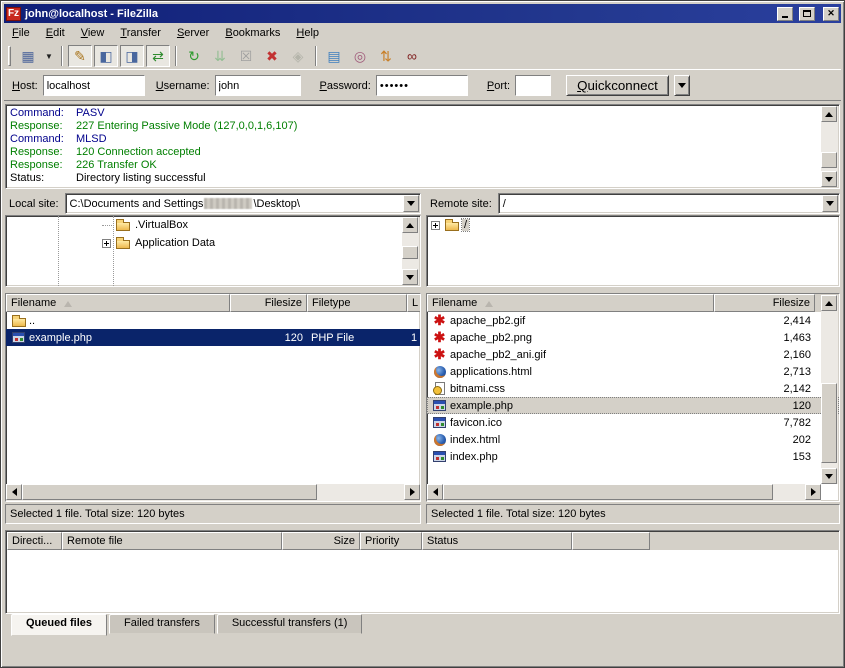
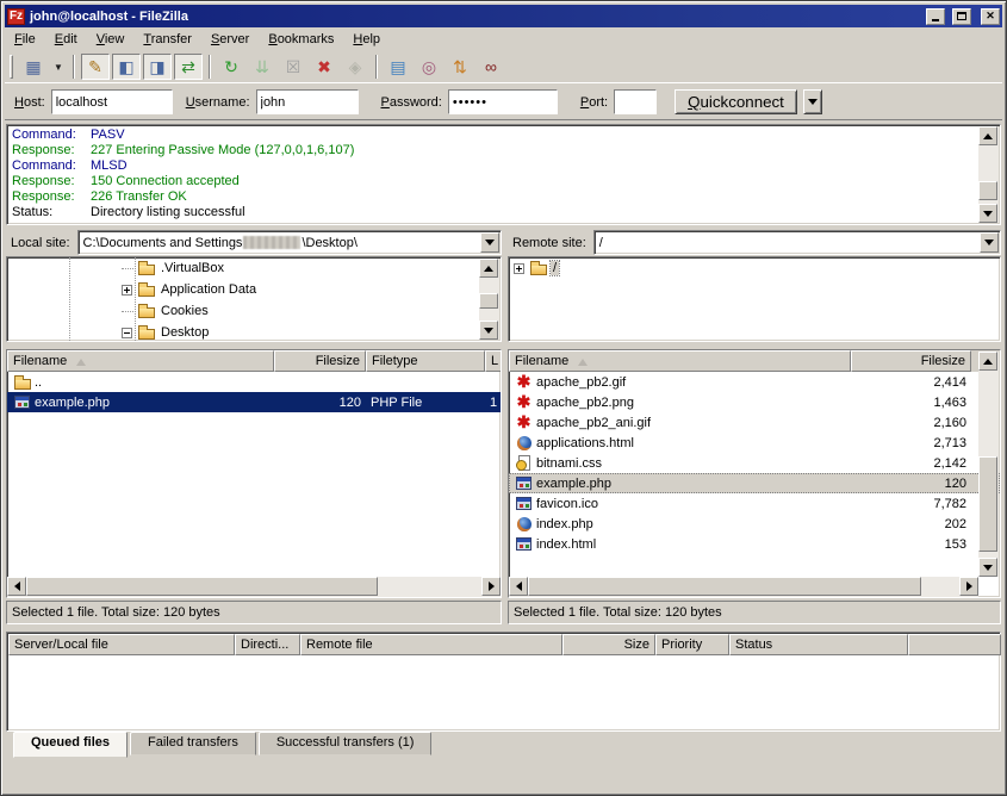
  Fz
  john@localhost - FileZilla
  ✕
  File
  Edit
  View
  Transfer
  Server
  Bookmarks
  Help
  ▦
  ▼
  ✎
  ◧
  ◨
  ⇄
  ↻
  ⇊
  ☒
  ✖
  ◈
  ▤
  ◎
  ⇅
  ∞
  Host:
  localhost
  Username:
  john
  Password:
  ••••••
  Port:
  Quickconnect
  Command:
  PASV
  Response:
  227 Entering Passive Mode (127,0,0,1,6,107)
  Command:
  MLSD
  Response:
- 120 Connection accepted
+ 150 Connection accepted
  Response:
  226 Transfer OK
  Status:
  Directory listing successful
  Local site:
  C:\Documents and Settings
  \Desktop\
  Remote site:
  /
  .VirtualBox
  Application Data
+ Cookies
+ Desktop
  /
  Filename
  Filesize
  Filetype
  L
  ..
  example.php
  120
  PHP File
  1
  Filename
  Filesize
  ✱
  apache_pb2.gif
  2,414
  ✱
  apache_pb2.png
  1,463
  ✱
  apache_pb2_ani.gif
  2,160
  applications.html
  2,713
  bitnami.css
  2,142
  example.php
  120
  favicon.ico
  7,782
- index.html
+ index.php
  202
- index.php
+ index.html
  153
  Selected 1 file. Total size: 120 bytes
  Selected 1 file. Total size: 120 bytes
+ Server/Local file
  Directi...
  Remote file
  Size
  Priority
  Status
  Queued files
  Failed transfers
  Successful transfers (1)
